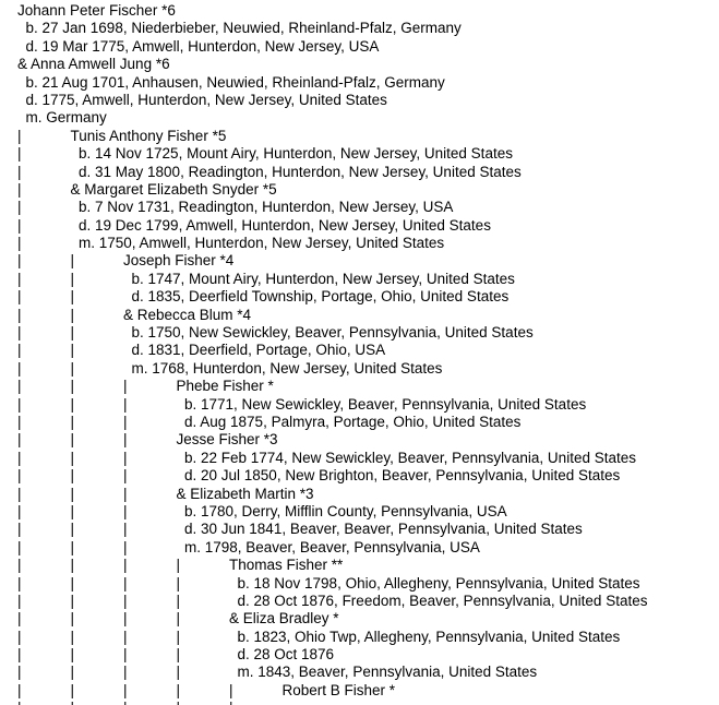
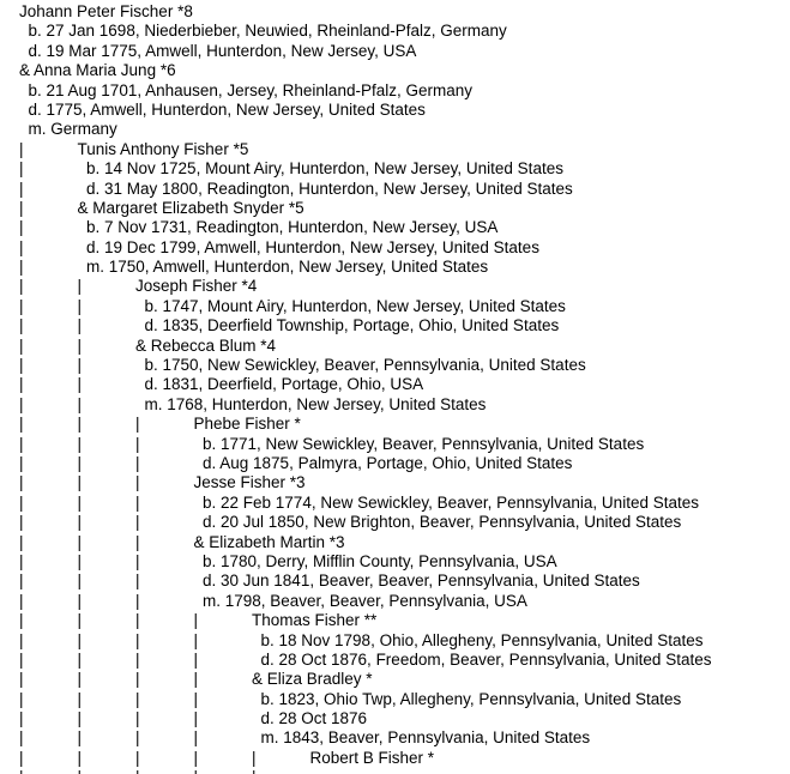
- Johann Peter Fischer *6
+ Johann Peter Fischer *8
  b. 27 Jan 1698, Niederbieber, Neuwied, Rheinland-Pfalz, Germany
  d. 19 Mar 1775, Amwell, Hunterdon, New Jersey, USA
- & Anna Amwell Jung *6
+ & Anna Maria Jung *6
- b. 21 Aug 1701, Anhausen, Neuwied, Rheinland-Pfalz, Germany
+ b. 21 Aug 1701, Anhausen, Jersey, Rheinland-Pfalz, Germany
  d. 1775, Amwell, Hunterdon, New Jersey, United States
  m. Germany
  | Tunis Anthony Fisher *5
  | b. 14 Nov 1725, Mount Airy, Hunterdon, New Jersey, United States
  | d. 31 May 1800, Readington, Hunterdon, New Jersey, United States
  | & Margaret Elizabeth Snyder *5
  | b. 7 Nov 1731, Readington, Hunterdon, New Jersey, USA
  | d. 19 Dec 1799, Amwell, Hunterdon, New Jersey, United States
  | m. 1750, Amwell, Hunterdon, New Jersey, United States
  | | Joseph Fisher *4
  | | b. 1747, Mount Airy, Hunterdon, New Jersey, United States
  | | d. 1835, Deerfield Township, Portage, Ohio, United States
  | | & Rebecca Blum *4
  | | b. 1750, New Sewickley, Beaver, Pennsylvania, United States
  | | d. 1831, Deerfield, Portage, Ohio, USA
  | | m. 1768, Hunterdon, New Jersey, United States
  | | | Phebe Fisher *
  | | | b. 1771, New Sewickley, Beaver, Pennsylvania, United States
  | | | d. Aug 1875, Palmyra, Portage, Ohio, United States
  | | | Jesse Fisher *3
  | | | b. 22 Feb 1774, New Sewickley, Beaver, Pennsylvania, United States
  | | | d. 20 Jul 1850, New Brighton, Beaver, Pennsylvania, United States
  | | | & Elizabeth Martin *3
  | | | b. 1780, Derry, Mifflin County, Pennsylvania, USA
  | | | d. 30 Jun 1841, Beaver, Beaver, Pennsylvania, United States
  | | | m. 1798, Beaver, Beaver, Pennsylvania, USA
  | | | | Thomas Fisher **
  | | | | b. 18 Nov 1798, Ohio, Allegheny, Pennsylvania, United States
  | | | | d. 28 Oct 1876, Freedom, Beaver, Pennsylvania, United States
  | | | | & Eliza Bradley *
  | | | | b. 1823, Ohio Twp, Allegheny, Pennsylvania, United States
  | | | | d. 28 Oct 1876
  | | | | m. 1843, Beaver, Pennsylvania, United States
  | | | | | Robert B Fisher *
